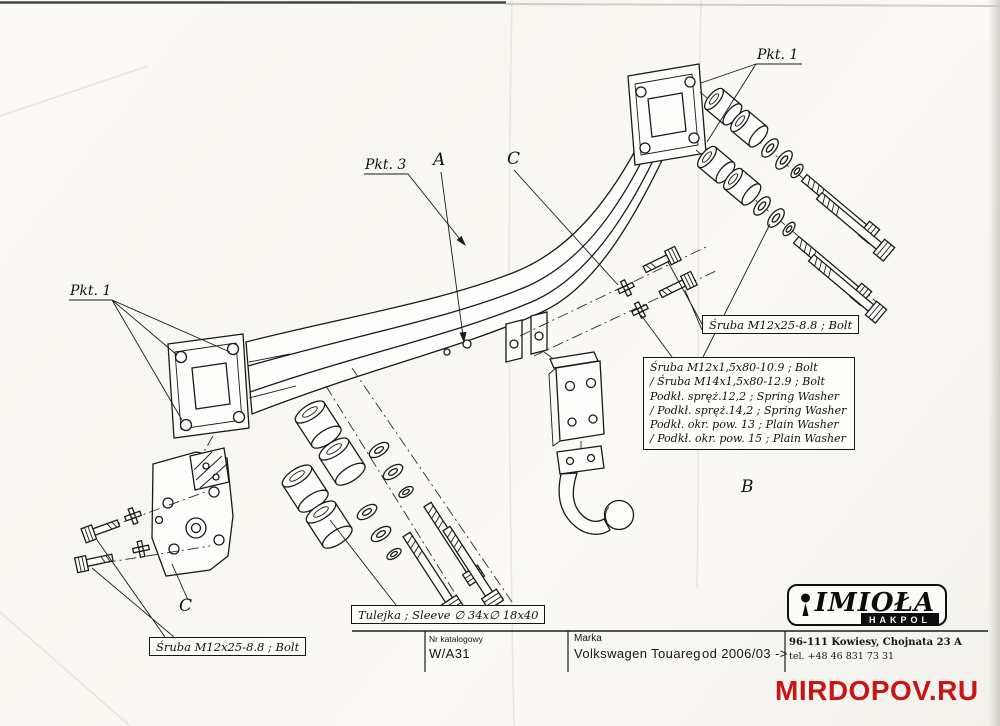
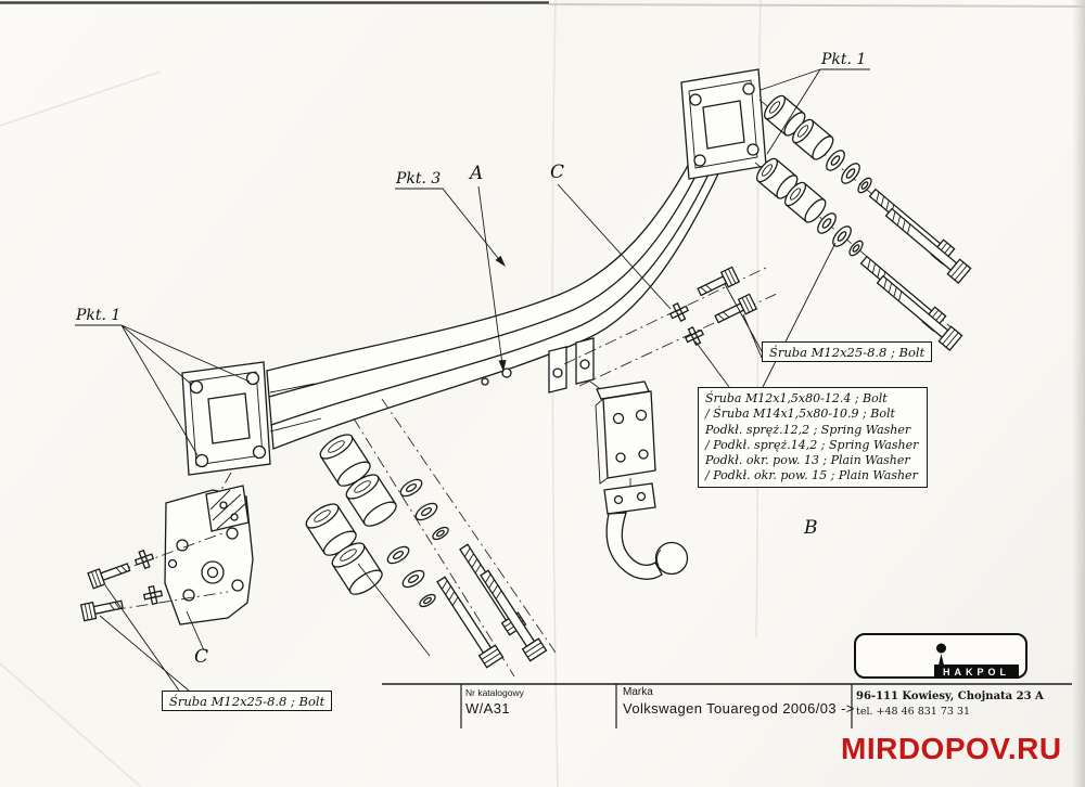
  Pkt. 1
  Pkt. 3
  A
  C
  Pkt. 1
  C
  B
  Śruba M12x25-8.8 ; Bolt
  Śruba M12x25-8.8 ; Bolt
- Tulejka ; Sleeve ∅ 34x∅ 18x40
- Śruba M12x1,5x80-10.9 ; Bolt
+ Śruba M12x1,5x80-12.4 ; Bolt
- / Śruba M14x1,5x80-12.9 ; Bolt
+ / Śruba M14x1,5x80-10.9 ; Bolt
  Podkł. spręż.12,2 ; Spring Washer
  / Podkł. spręż.14,2 ; Spring Washer
  Podkł. okr. pow. 13 ; Plain Washer
  / Podkł. okr. pow. 15 ; Plain Washer
  Nr katalogowy
  W/A31
  Marka
  Volkswagen Touareg
  od 2006/03 ->
- IMIOŁA
  HAKPOL
  96-111 Kowiesy, Chojnata 23 A
  tel. +48 46 831 73 31
  MIRDOPOV.RU
